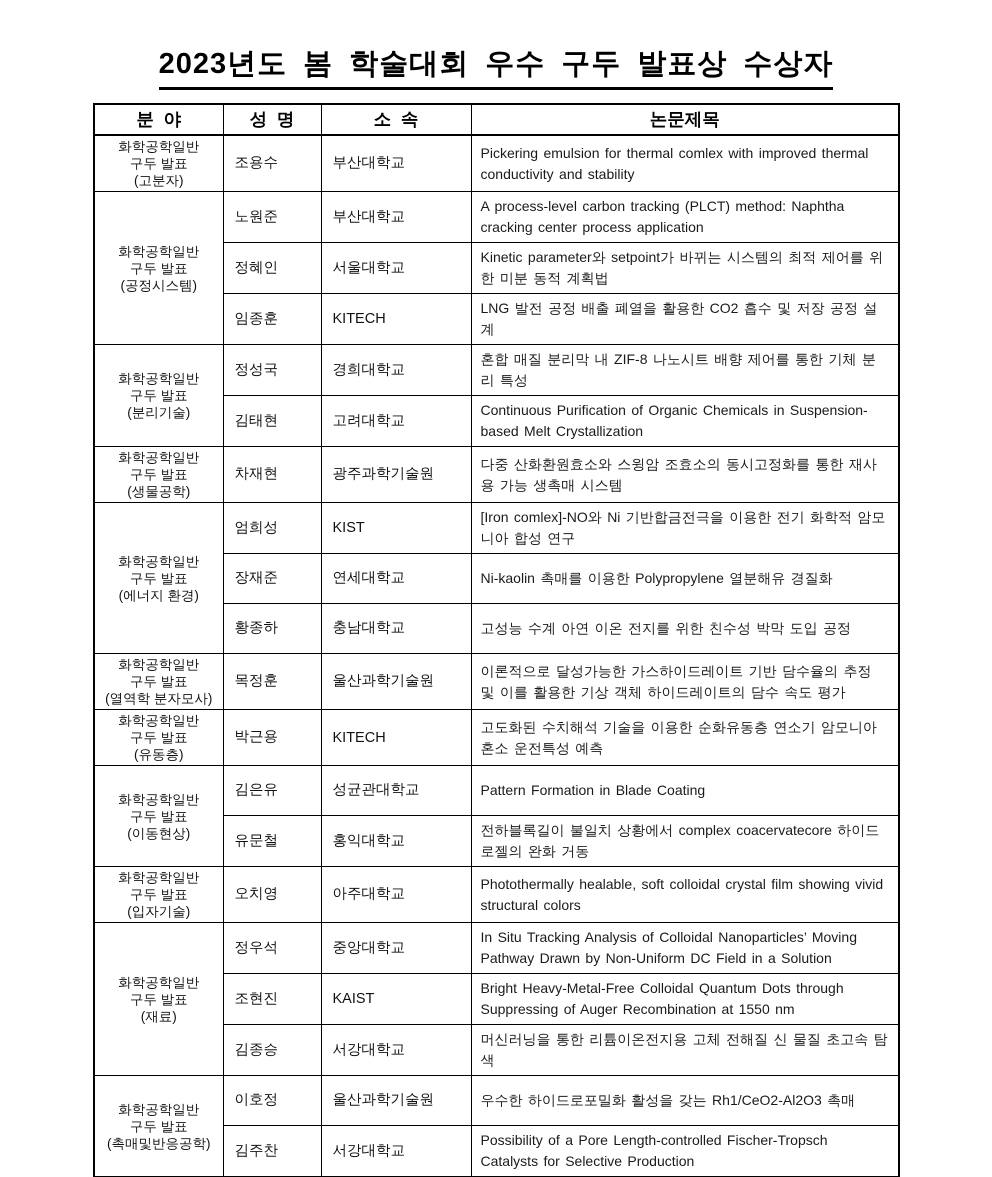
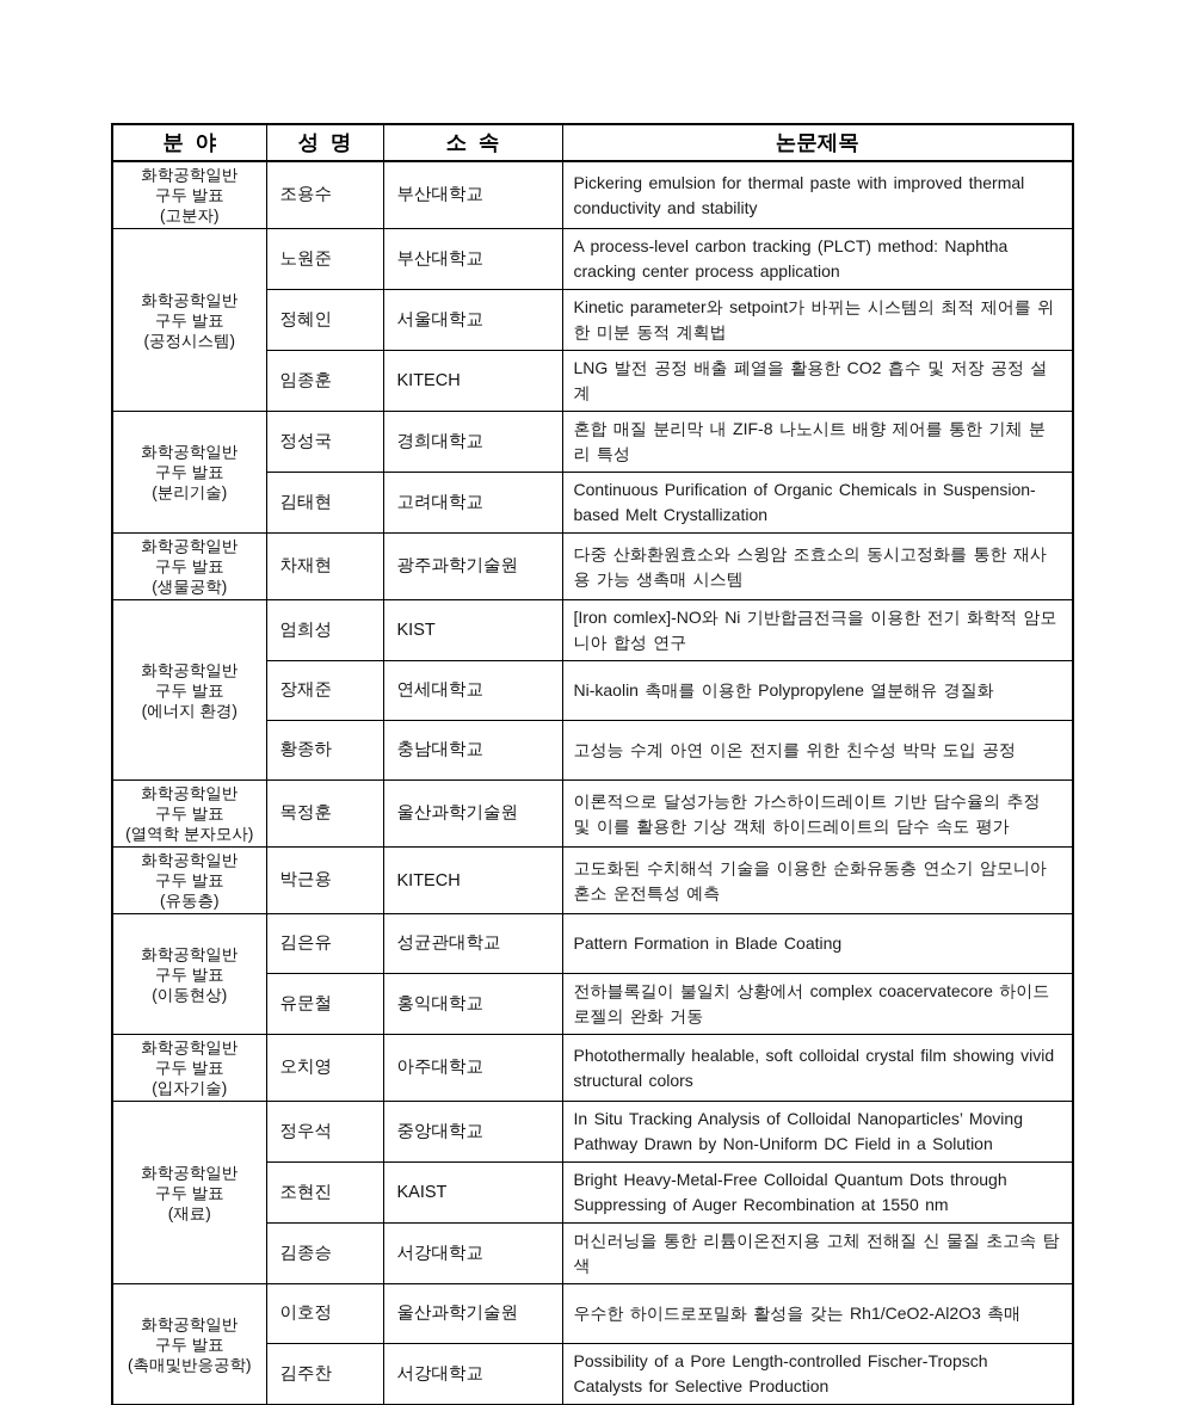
- 2023년도 봄 학술대회 우수 구두 발표상 수상자
  분 야	성 명	소 속	논문제목
- 화학공학일반구두 발표(고분자)	조용수	부산대학교	Pickering emulsion for thermal comlex with improved thermal conductivity and stability
+ 화학공학일반구두 발표(고분자)	조용수	부산대학교	Pickering emulsion for thermal paste with improved thermal conductivity and stability
  화학공학일반구두 발표(공정시스템)	노원준	부산대학교	A process-level carbon tracking (PLCT) method: Naphtha cracking center process application
  정혜인	서울대학교	Kinetic parameter와 setpoint가 바뀌는 시스템의 최적 제어를 위한 미분 동적 계획법
  임종훈	KITECH	LNG 발전 공정 배출 폐열을 활용한 CO2 흡수 및 저장 공정 설계
  화학공학일반구두 발표(분리기술)	정성국	경희대학교	혼합 매질 분리막 내 ZIF-8 나노시트 배향 제어를 통한 기체 분리 특성
  김태현	고려대학교	Continuous Purification of Organic Chemicals in Suspension-based Melt Crystallization
  화학공학일반구두 발표(생물공학)	차재현	광주과학기술원	다중 산화환원효소와 스윙암 조효소의 동시고정화를 통한 재사용 가능 생촉매 시스템
  화학공학일반구두 발표(에너지 환경)	엄희성	KIST	[Iron comlex]-NO와 Ni 기반합금전극을 이용한 전기 화학적 암모니아 합성 연구
  장재준	연세대학교	Ni-kaolin 촉매를 이용한 Polypropylene 열분해유 경질화
  황종하	충남대학교	고성능 수계 아연 이온 전지를 위한 친수성 박막 도입 공정
  화학공학일반구두 발표(열역학 분자모사)	목정훈	울산과학기술원	이론적으로 달성가능한 가스하이드레이트 기반 담수율의 추정 및 이를 활용한 기상 객체 하이드레이트의 담수 속도 평가
  화학공학일반구두 발표(유동층)	박근용	KITECH	고도화된 수치해석 기술을 이용한 순화유동층 연소기 암모니아 혼소 운전특성 예측
  화학공학일반구두 발표(이동현상)	김은유	성균관대학교	Pattern Formation in Blade Coating
  유문철	홍익대학교	전하블록길이 불일치 상황에서 complex coacervatecore 하이드로젤의 완화 거동
  화학공학일반구두 발표(입자기술)	오치영	아주대학교	Photothermally healable, soft colloidal crystal film showing vivid structural colors
  화학공학일반구두 발표(재료)	정우석	중앙대학교	In Situ Tracking Analysis of Colloidal Nanoparticles’ Moving Pathway Drawn by Non-Uniform DC Field in a Solution
  조현진	KAIST	Bright Heavy-Metal-Free Colloidal Quantum Dots through Suppressing of Auger Recombination at 1550 nm
  김종승	서강대학교	머신러닝을 통한 리튬이온전지용 고체 전해질 신 물질 초고속 탐색
  화학공학일반구두 발표(촉매및반응공학)	이호정	울산과학기술원	우수한 하이드로포밀화 활성을 갖는 Rh1/CeO2-Al2O3 촉매
  김주찬	서강대학교	Possibility of a Pore Length-controlled Fischer-Tropsch Catalysts for Selective Production
